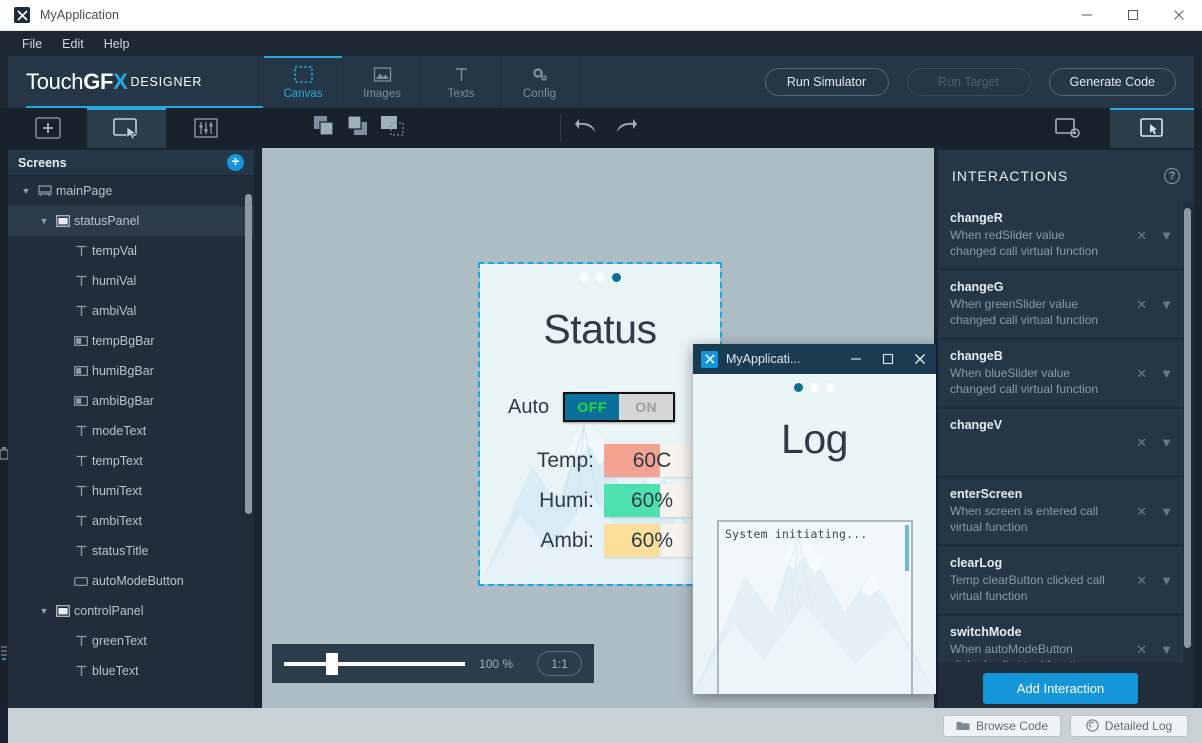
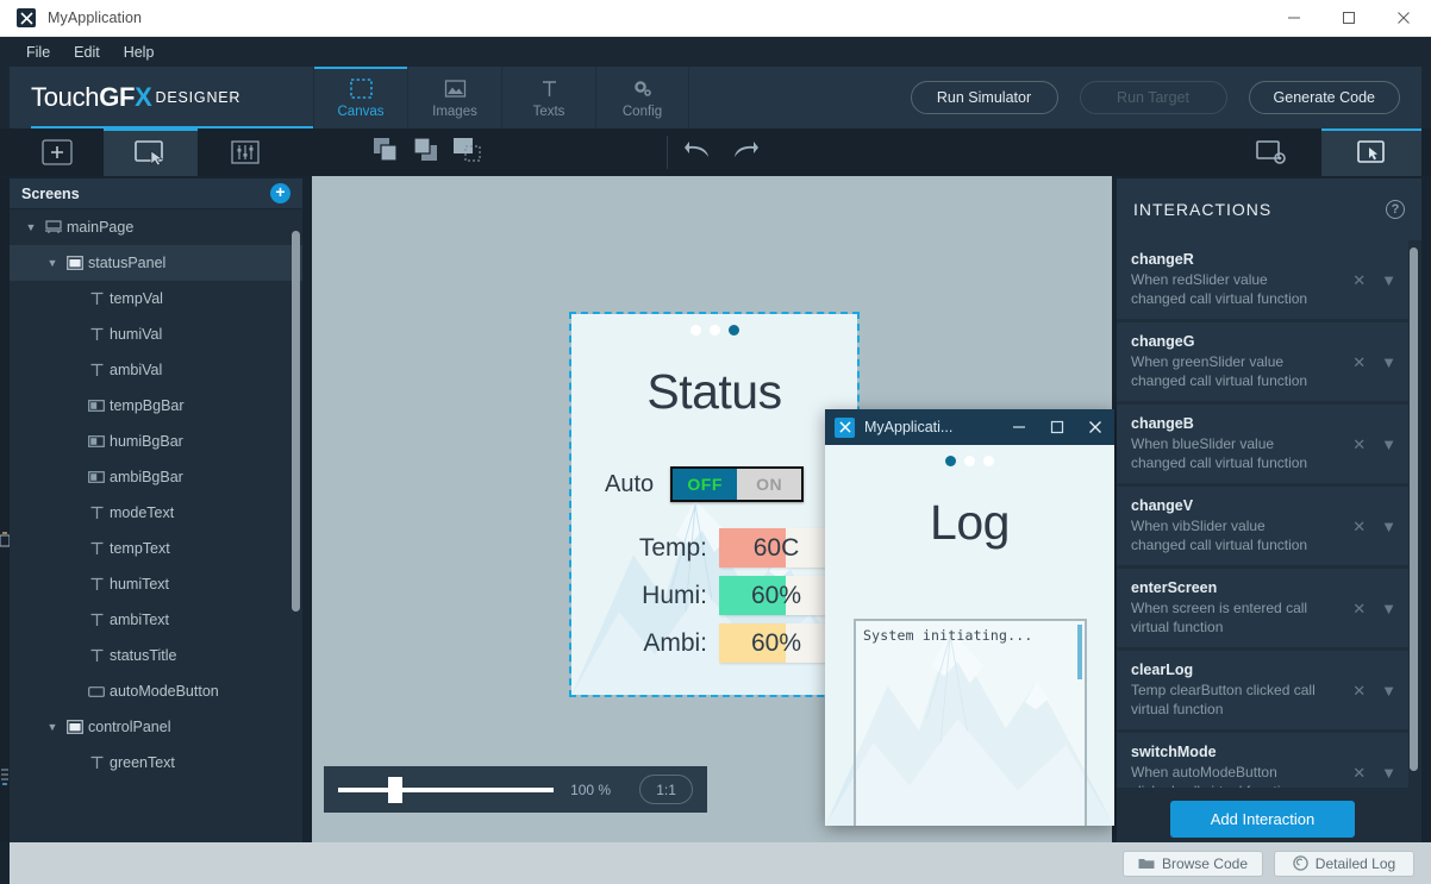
  MyApplication
  File
  Edit
  Help
  TouchGFX
  DESIGNER
  Canvas
  Images
  Texts
  Config
  Run Simulator
  Run Target
  Generate Code
  Screens
  +
  ▼
  mainPage
  ▼
  statusPanel
  tempVal
  humiVal
  ambiVal
  tempBgBar
  humiBgBar
  ambiBgBar
  modeText
  tempText
  humiText
  ambiText
  statusTitle
  autoModeButton
  ▼
  controlPanel
  greenText
- blueText
  Status
  Auto
  OFF
  ON
  Temp:
  60C
  Humi:
  60%
  Ambi:
  60%
  MyApplicati...
  Log
  System initiating...
  100 %
  1:1
  INTERACTIONS
  ?
  changeR
  When redSlider value changed call virtual function
  ✕
  ▼
  changeG
  When greenSlider value changed call virtual function
  ✕
  ▼
  changeB
  When blueSlider value changed call virtual function
  ✕
  ▼
  changeV
+ When vibSlider value changed call virtual function
  ✕
  ▼
  enterScreen
  When screen is entered call virtual function
  ✕
  ▼
  clearLog
  Temp clearButton clicked call virtual function
  ✕
  ▼
  switchMode
  ✕
  ▼
  Add Interaction
  Browse Code
  Detailed Log
